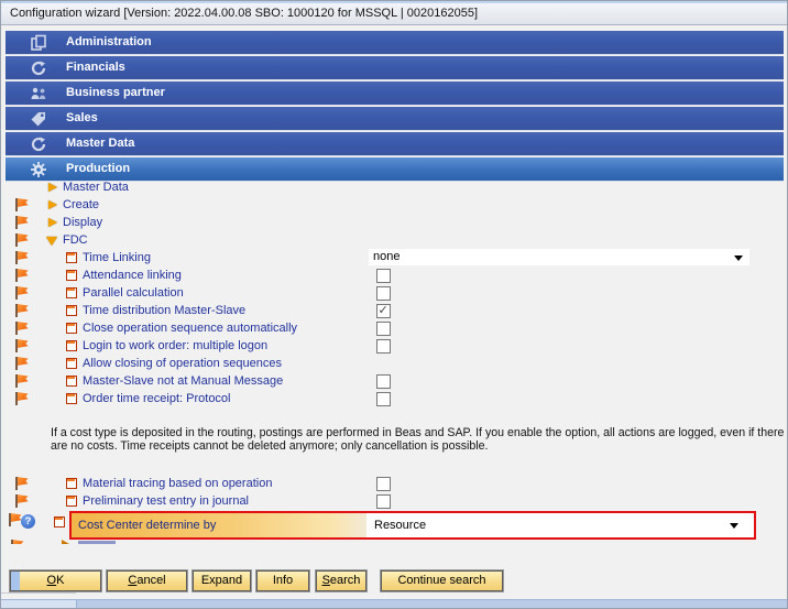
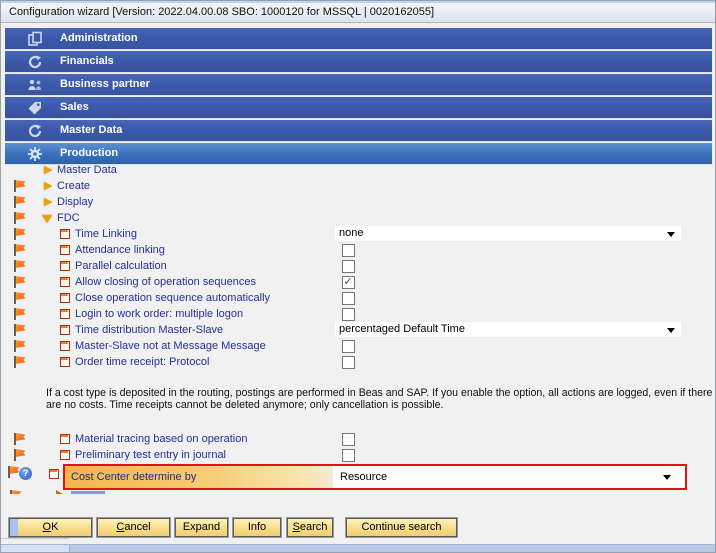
  Configuration wizard [Version: 2022.04.00.08 SBO: 1000120 for MSSQL | 0020162055]
  Administration
  Financials
  Business partner
  Sales
  Master Data
  Production
  Master Data
  Create
  Display
  FDC
  Time Linking
  none
  Attendance linking
  Parallel calculation
- Time distribution Master-Slave
+ Allow closing of operation sequences
  Close operation sequence automatically
  Login to work order: multiple logon
- Allow closing of operation sequences
+ Time distribution Master-Slave
+ percentaged Default Time
- Master-Slave not at Manual Message
+ Master-Slave not at Message Message
  Order time receipt: Protocol
  If a cost type is deposited in the routing, postings are performed in Beas and SAP. If you enable the option, all actions are logged, even if there are no costs. Time receipts cannot be deleted anymore; only cancellation is possible.
  Material tracing based on operation
  Preliminary test entry in journal
  ?
  Cost Center determine by
  Resource
  OK
  Cancel
  Expand
  Info
  Search
  Continue search
